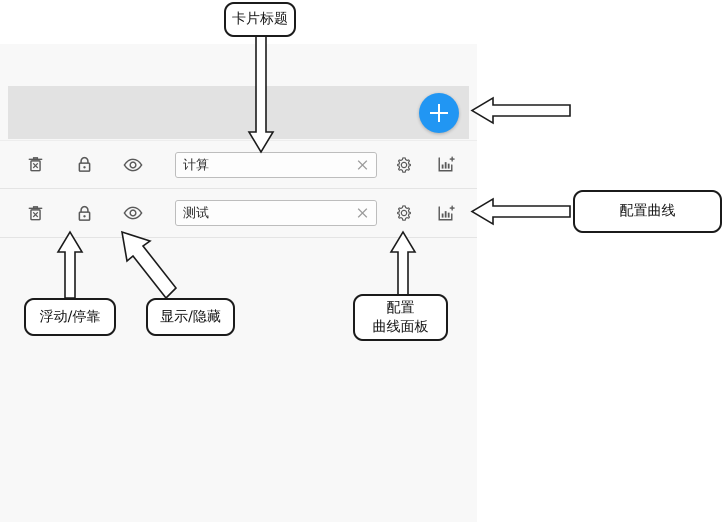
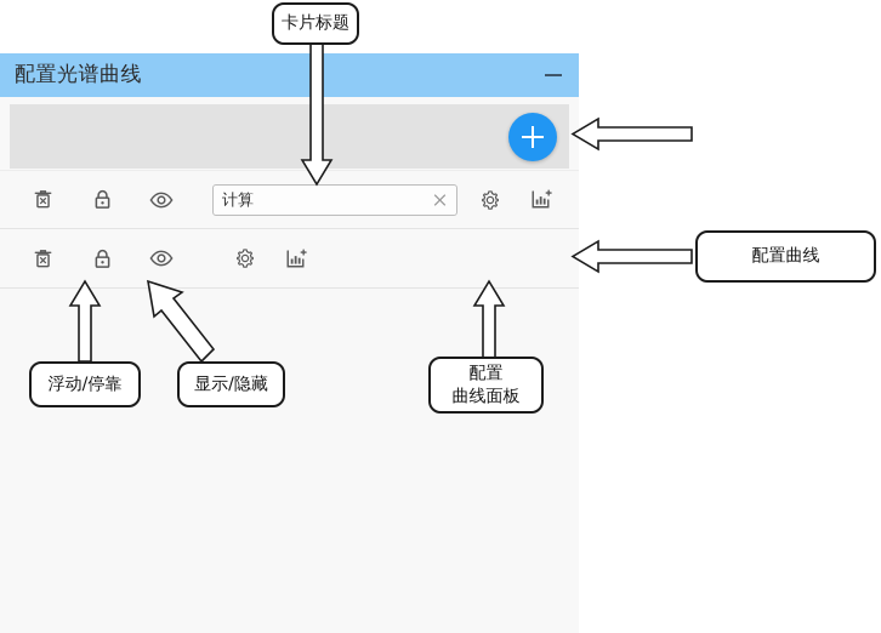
+ 配置光谱曲线
  计算
- 测试
  卡片标题
  配置曲线
  浮动/停靠
  显示/隐藏
  配置
  曲线面板
